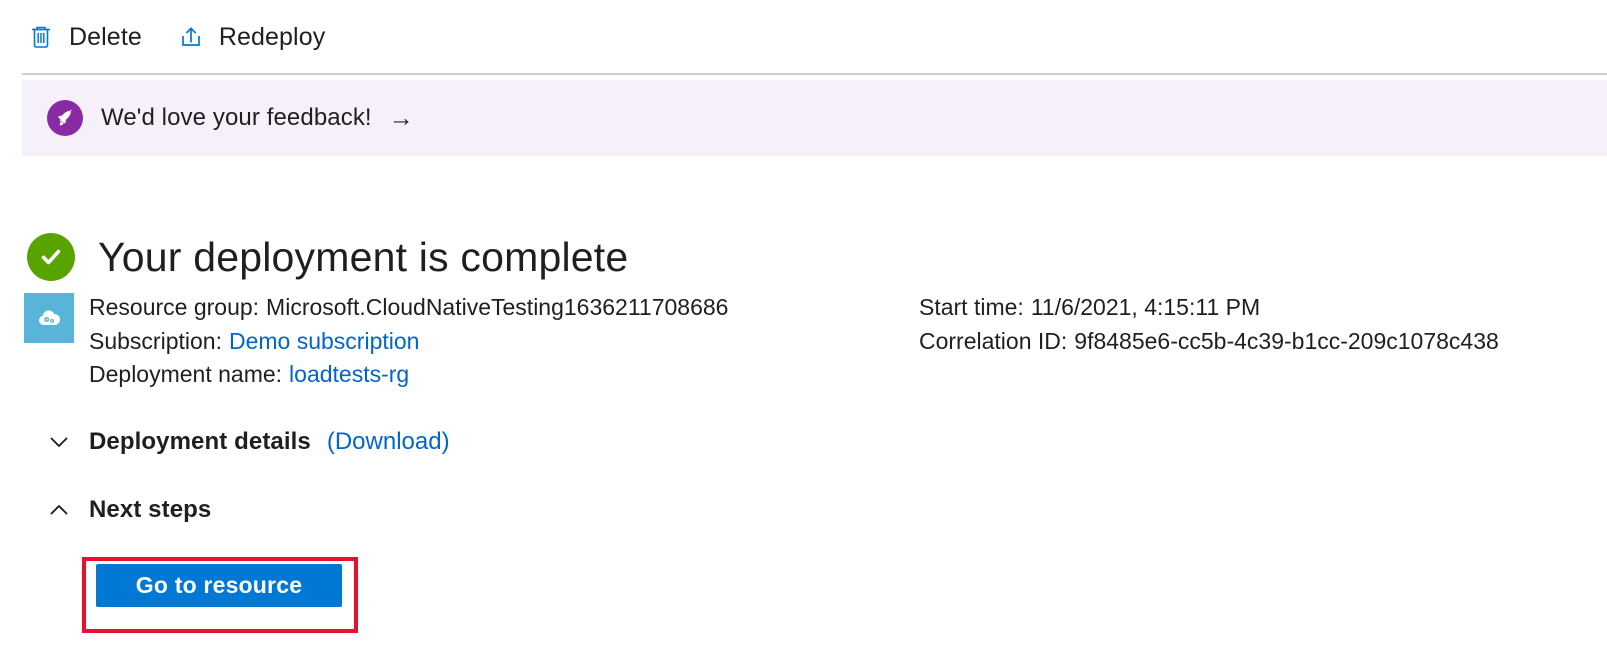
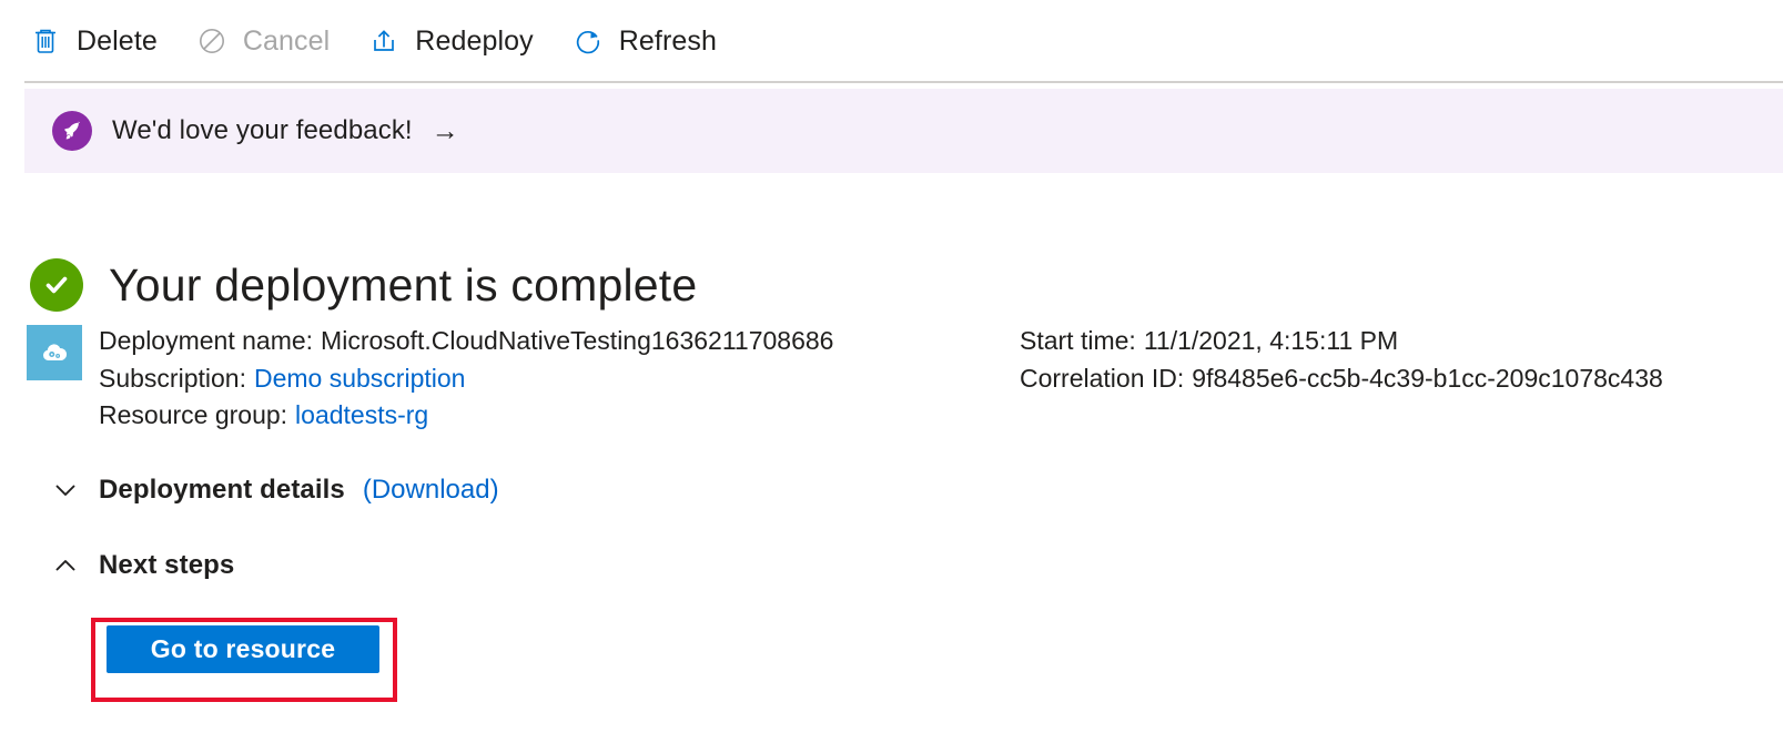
  Delete
+ Cancel
  Redeploy
+ Refresh
  We'd love your feedback!
  →
  Your deployment is complete
- Resource group: Microsoft.CloudNativeTesting1636211708686
+ Deployment name: Microsoft.CloudNativeTesting1636211708686
  Subscription: Demo subscription
- Deployment name: loadtests-rg
+ Resource group: loadtests-rg
- Start time: 11/6/2021, 4:15:11 PM
+ Start time: 11/1/2021, 4:15:11 PM
  Correlation ID: 9f8485e6-cc5b-4c39-b1cc-209c1078c438
  Deployment details
  (Download)
  Next steps
  Go to resource
